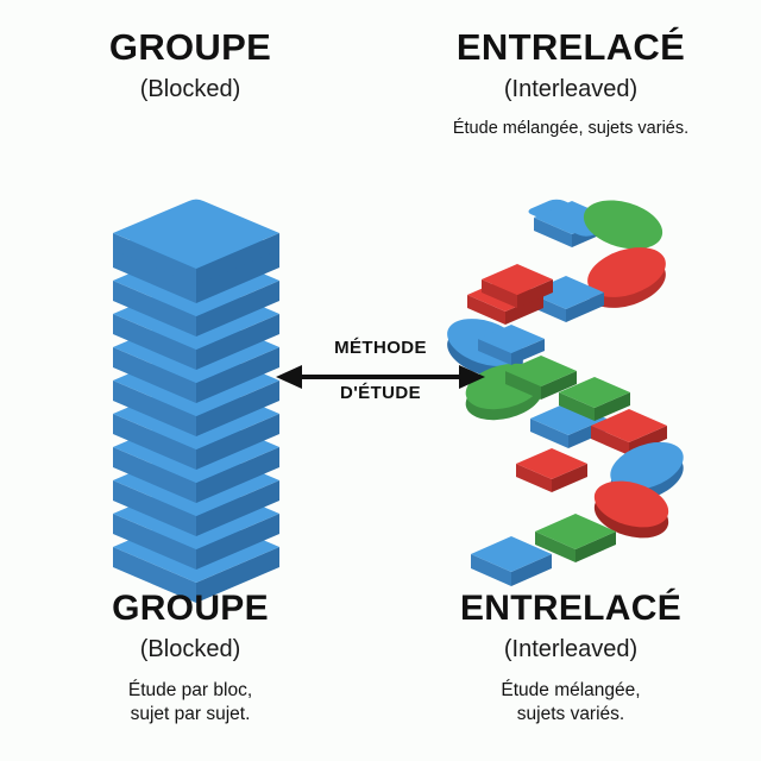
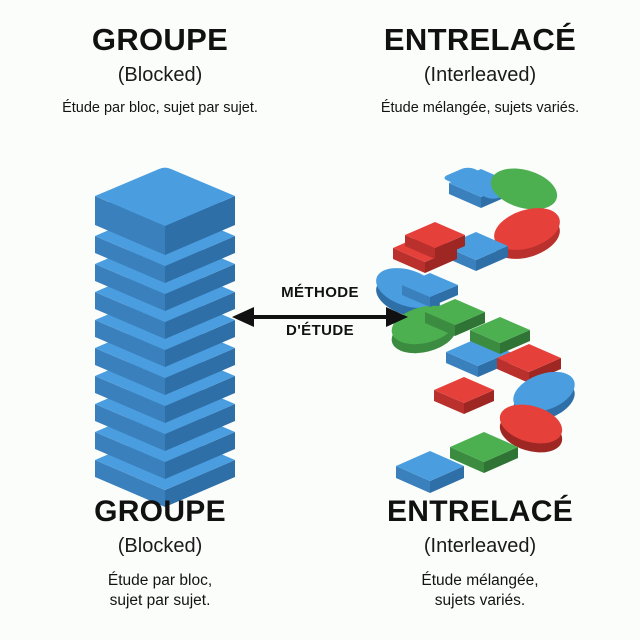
  GROUPE
  (Blocked)
+ Étude par bloc, sujet par sujet.
  ENTRELACÉ
  (Interleaved)
  Étude mélangée, sujets variés.
  MÉTHODE
  D'ÉTUDE
  GROUPE
  (Blocked)
  Étude par bloc,
  sujet par sujet.
  ENTRELACÉ
  (Interleaved)
  Étude mélangée,
  sujets variés.
